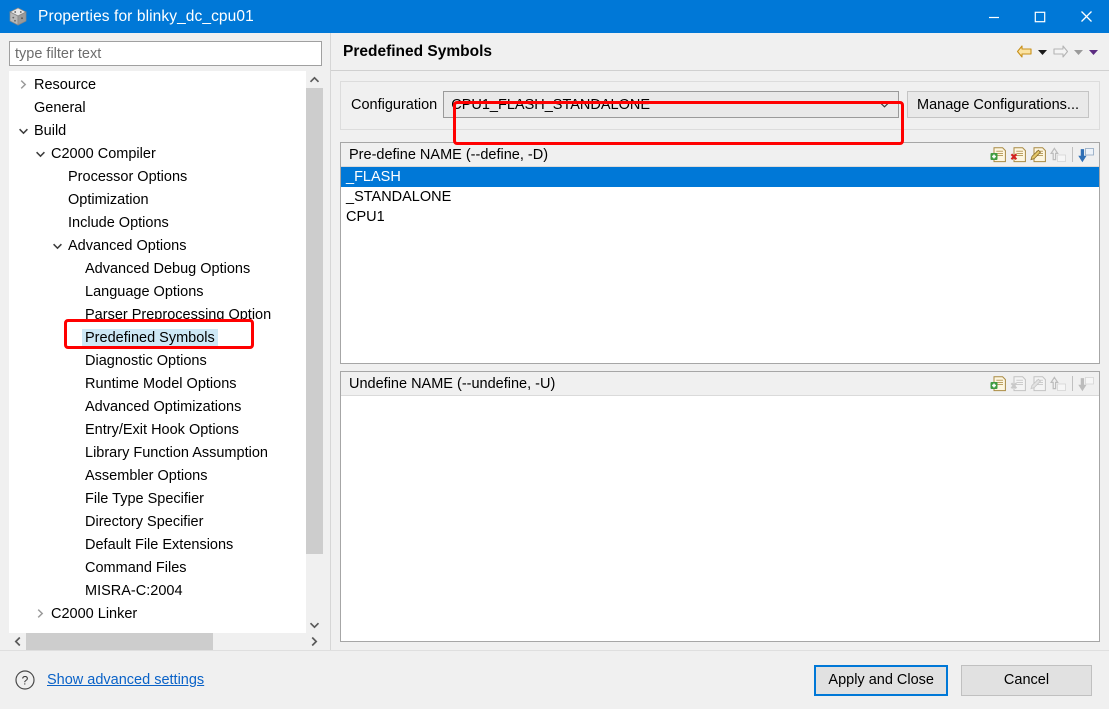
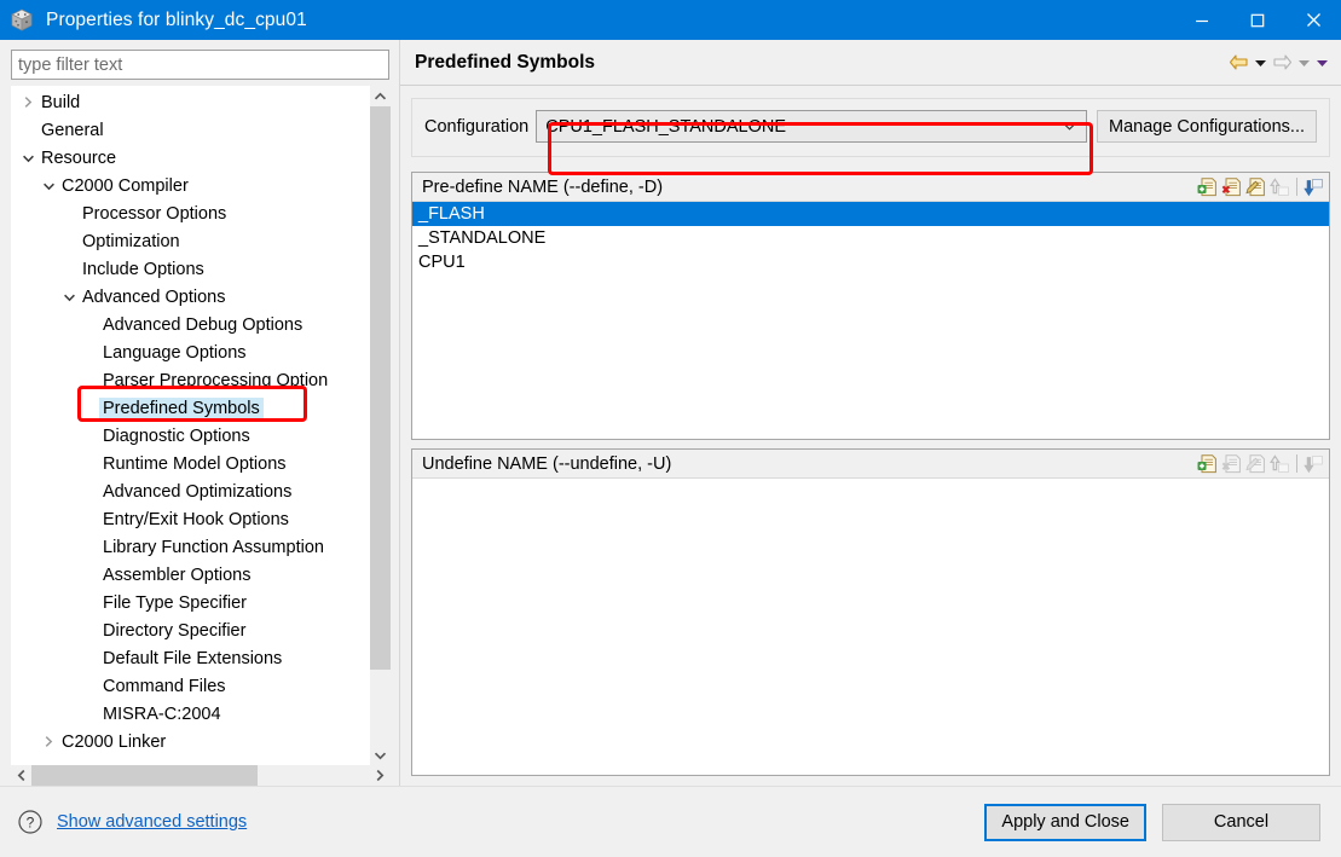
  Properties for blinky_dc_cpu01
  type filter text
- Resource
+ Build
  General
- Build
+ Resource
  C2000 Compiler
  Processor Options
  Optimization
  Include Options
  Advanced Options
  Advanced Debug Options
  Language Options
  Parser Preprocessing Option
  Predefined Symbols
  Diagnostic Options
  Runtime Model Options
  Advanced Optimizations
  Entry/Exit Hook Options
  Library Function Assumption
  Assembler Options
  File Type Specifier
  Directory Specifier
  Default File Extensions
  Command Files
  MISRA-C:2004
  C2000 Linker
  Predefined Symbols
  Configuration
  CPU1_FLASH_STANDALONE
  Manage Configurations...
  Pre-define NAME (--define, -D)
  _FLASH
  _STANDALONE
  CPU1
  Undefine NAME (--undefine, -U)
  ?
  Show advanced settings
  Apply and Close
  Cancel
